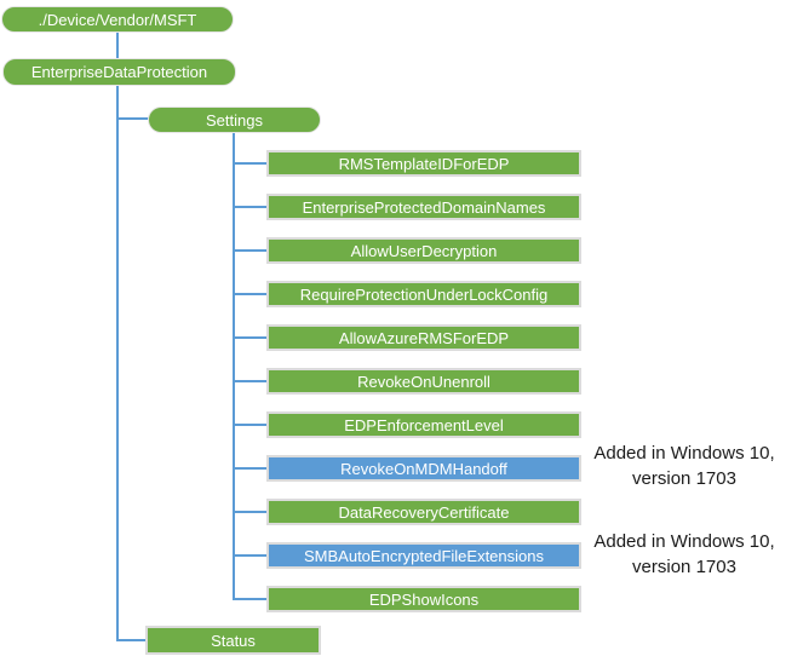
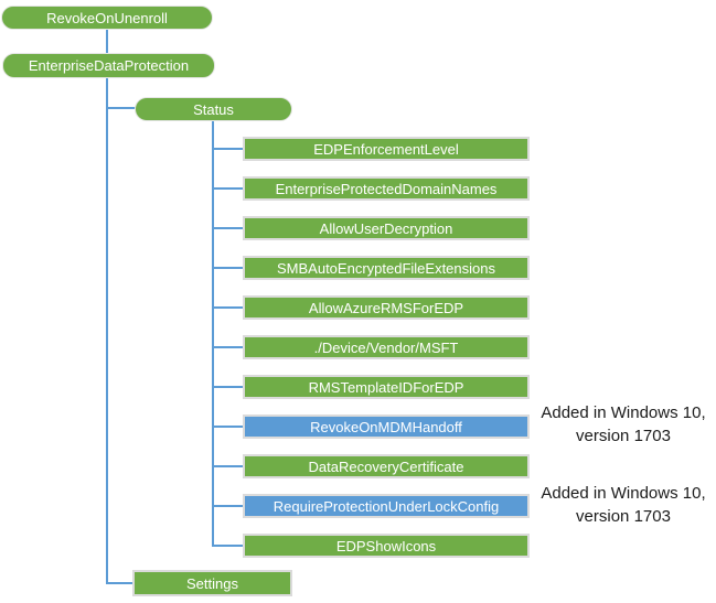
- ./Device/Vendor/MSFT
+ RevokeOnUnenroll
  EnterpriseDataProtection
- Settings
+ Status
- RMSTemplateIDForEDP
+ EDPEnforcementLevel
  EnterpriseProtectedDomainNames
  AllowUserDecryption
- RequireProtectionUnderLockConfig
+ SMBAutoEncryptedFileExtensions
  AllowAzureRMSForEDP
- RevokeOnUnenroll
+ ./Device/Vendor/MSFT
- EDPEnforcementLevel
+ RMSTemplateIDForEDP
  RevokeOnMDMHandoff
  DataRecoveryCertificate
- SMBAutoEncryptedFileExtensions
+ RequireProtectionUnderLockConfig
  EDPShowIcons
- Status
+ Settings
  Added in Windows 10,
  version 1703
  Added in Windows 10,
  version 1703
